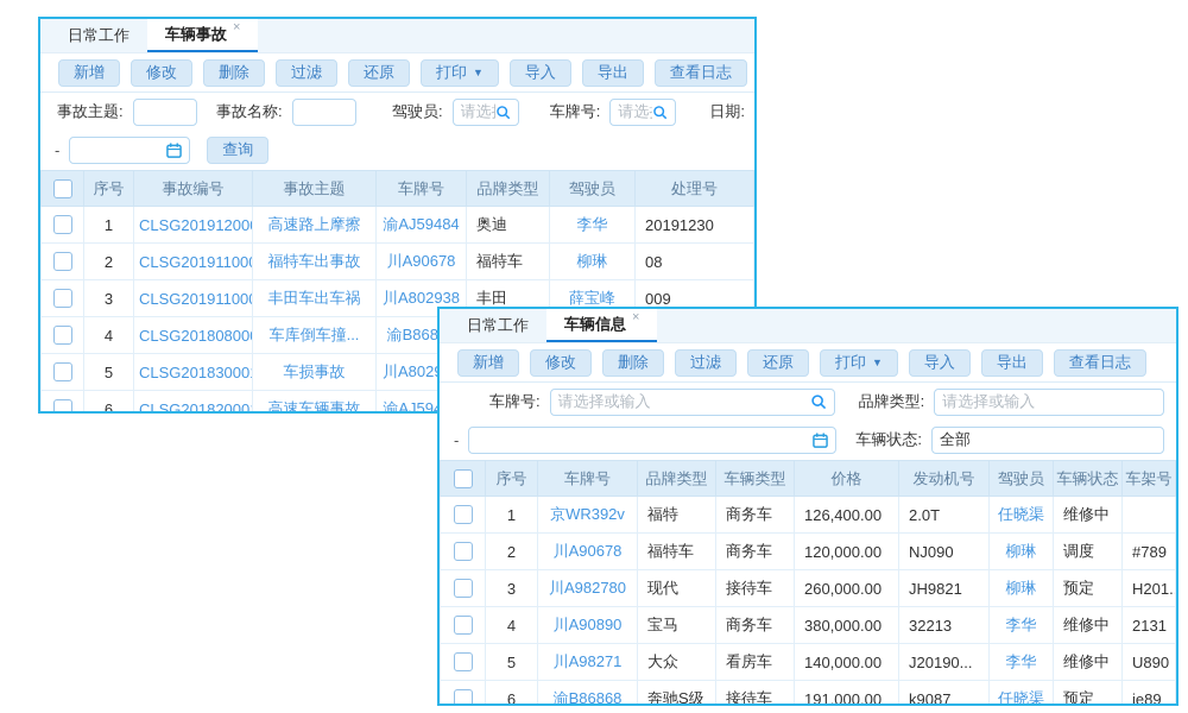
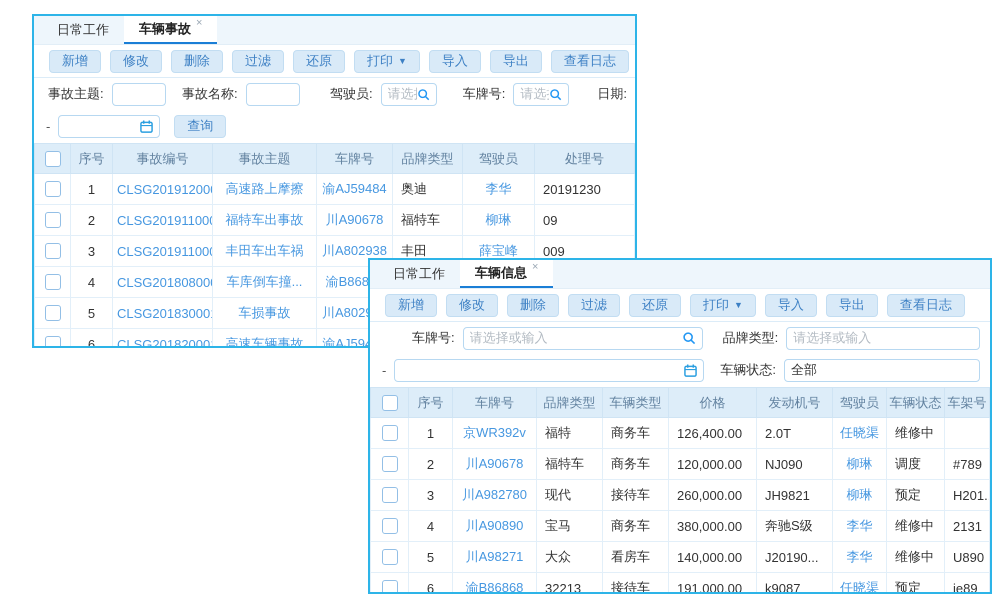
  日常工作
  车辆事故
  ×
  新增
  修改
  删除
  过滤
  还原
  打印
  ▼
  导入
  导出
  查看日志
  事故主题:
  事故名称:
  驾驶员:
  车牌号:
  日期:
  -
  查询
  		序号	事故编号	事故主题	车牌号	品牌类型	驾驶员	处理号
  	1	CLSG20191200	高速路上摩擦	渝AJ59484	奥迪	李华	20191230
- 	2	CLSG20191100	福特车出事故	川A90678	福特车	柳琳	08
+ 	2	CLSG20191100	福特车出事故	川A90678	福特车	柳琳	09
  	3	CLSG20191100	丰田车出车祸	川A802938	丰田	薛宝峰	009
  	4	CLSG20180800	车库倒车撞...	渝B868
  	5	CLSG20183000	车损事故	川A802
  	6	CLSG20182000	高速车辆事故	渝AJ59
  日常工作
  车辆信息
  ×
  新增
  修改
  删除
  过滤
  还原
  打印
  ▼
  导入
  导出
  查看日志
  车牌号:
  请选择或输入
  品牌类型:
  请选择或输入
  -
  车辆状态:
  全部
  		序号	车牌号	品牌类型	车辆类型	价格	发动机号	驾驶员	车辆状态	车架号
  	1	京WR392v	福特	商务车	126,400.00	2.0T	任晓渠	维修中
  	2	川A90678	福特车	商务车	120,000.00	NJ090	柳琳	调度	#789
  	3	川A982780	现代	接待车	260,000.00	JH9821	柳琳	预定	H201.
- 	4	川A90890	宝马	商务车	380,000.00	32213	李华	维修中	2131
+ 	4	川A90890	宝马	商务车	380,000.00	奔驰S级	李华	维修中	2131
  	5	川A98271	大众	看房车	140,000.00	J20190...	李华	维修中	U890
- 	6	渝B86868	奔驰S级	接待车	191,000.00	k9087	任晓渠	预定	je89
+ 	6	渝B86868	32213	接待车	191,000.00	k9087	任晓渠	预定	je89
